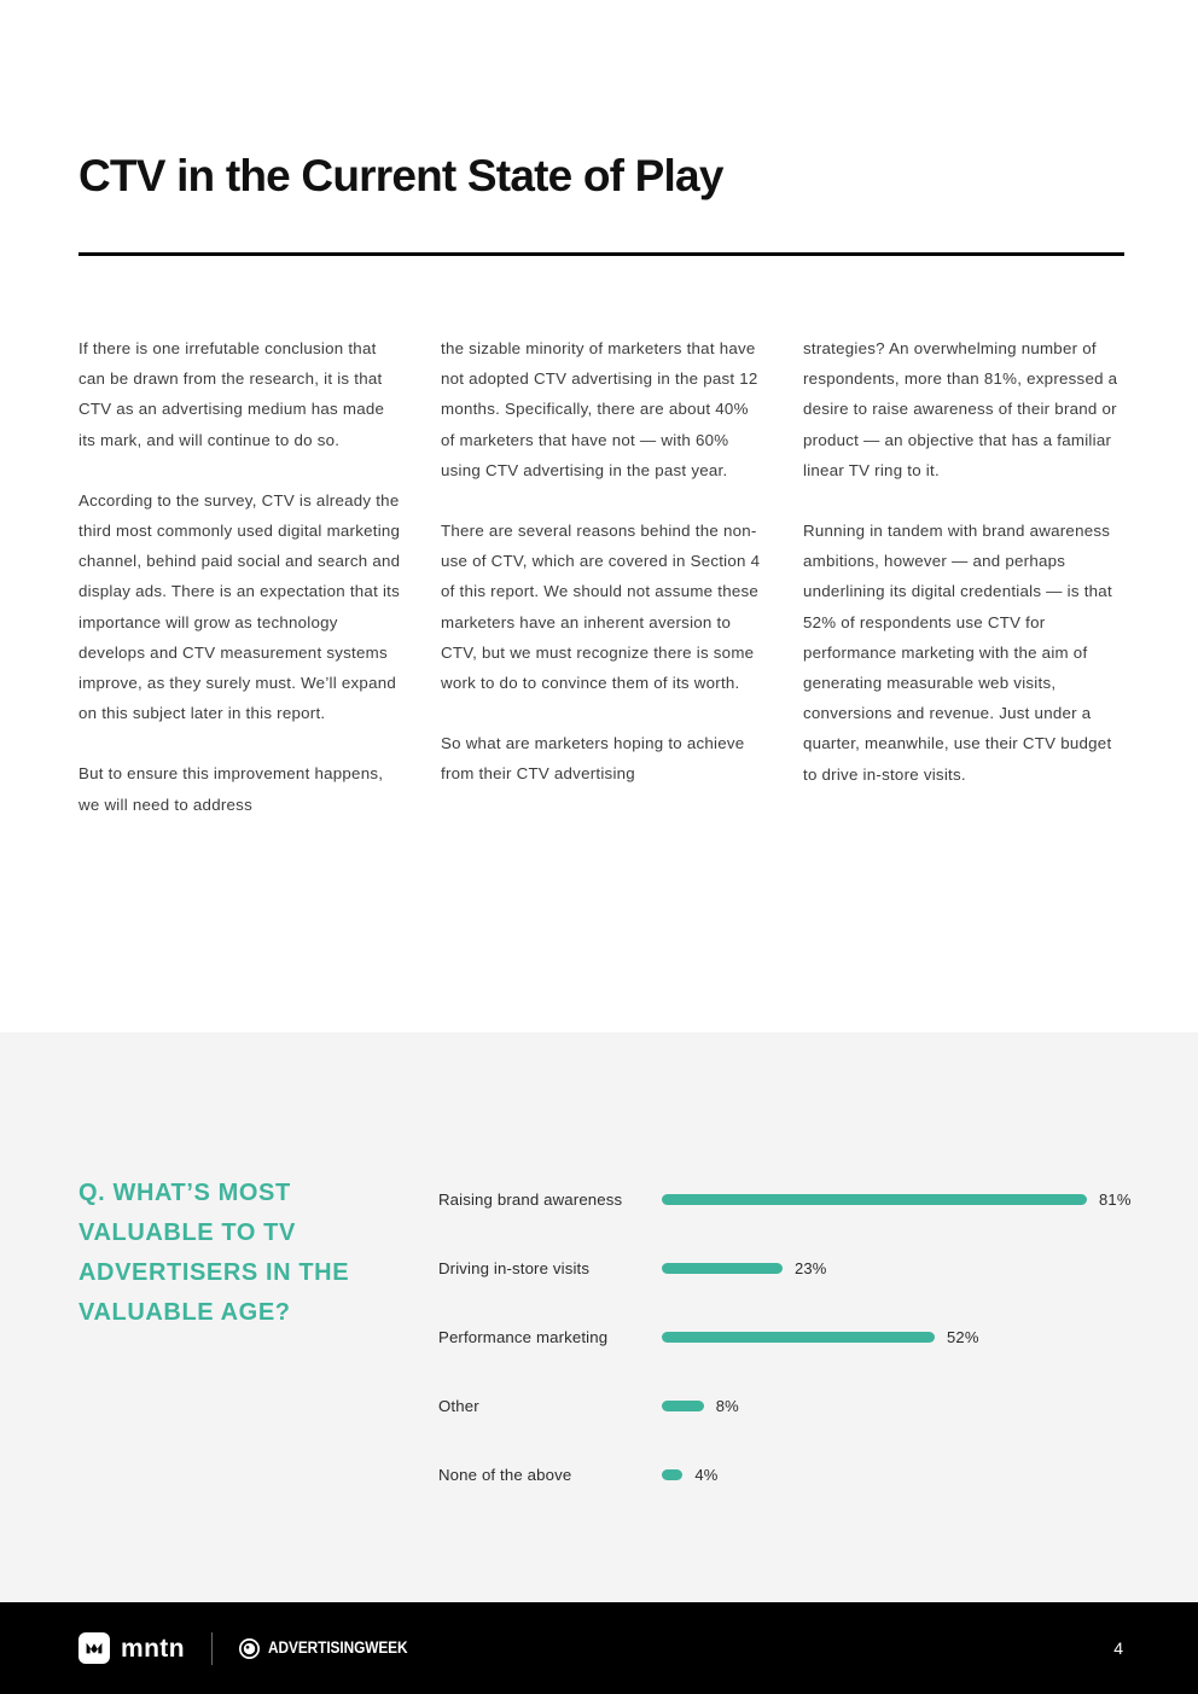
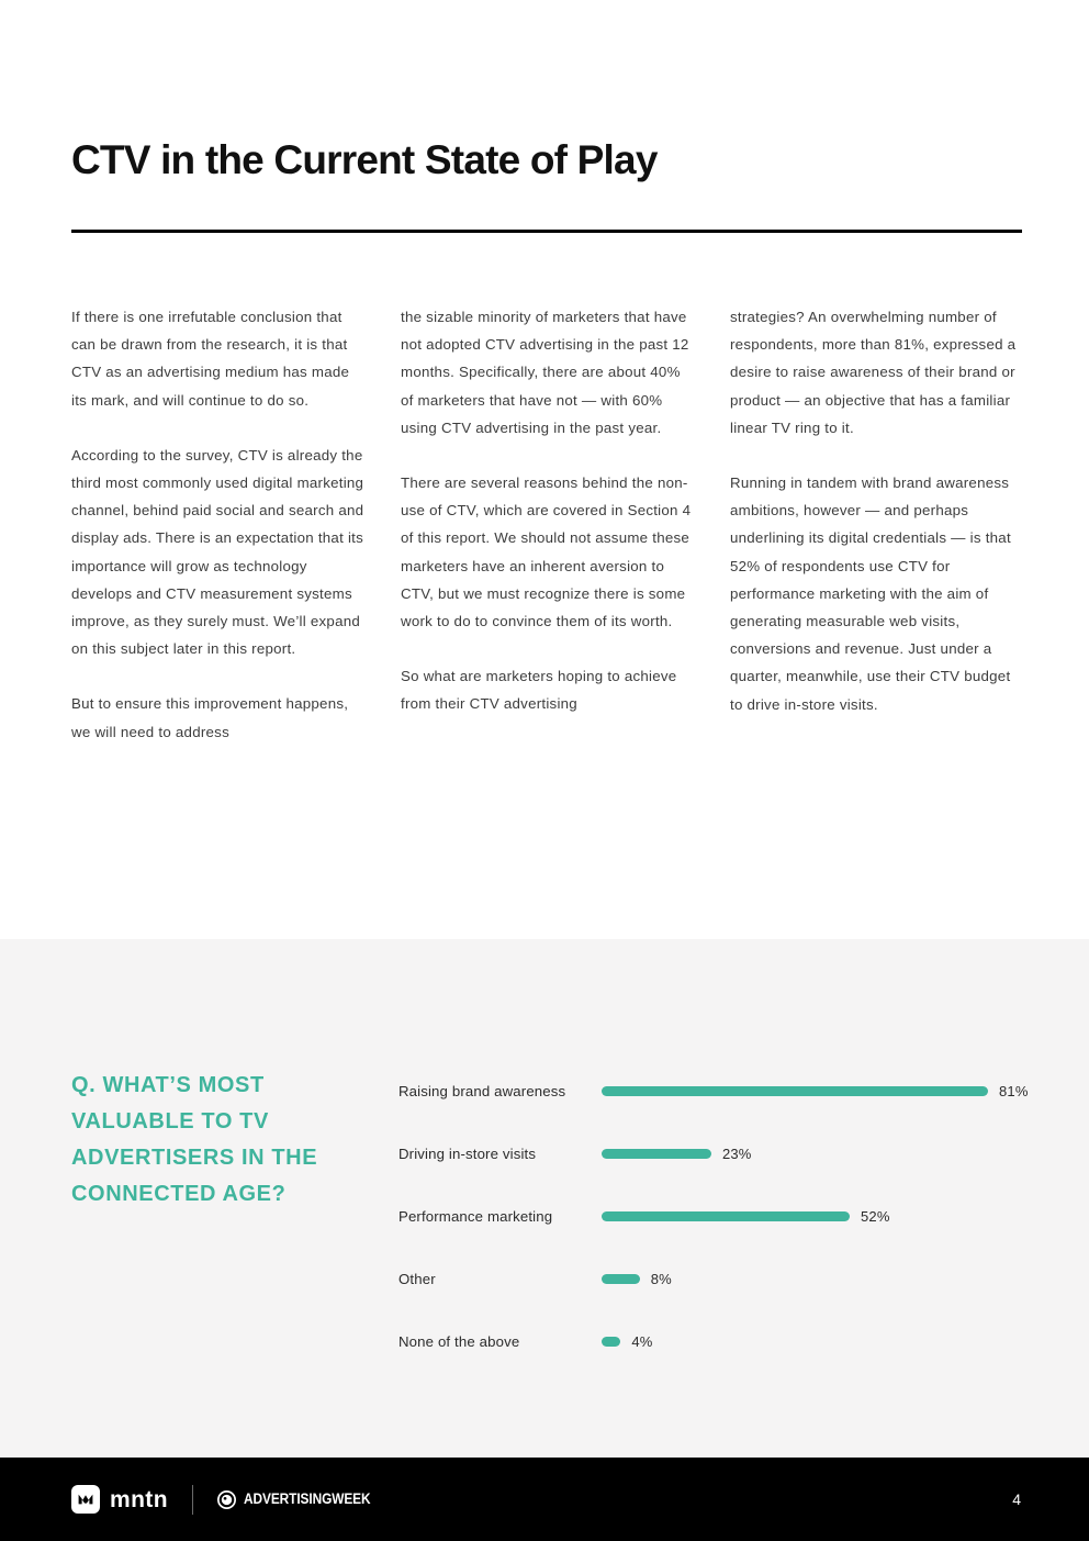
  CTV in the Current State of Play
  If there is one irrefutable conclusion that can be drawn from the research, it is that CTV as an advertising medium has made its mark, and will continue to do so.
  According to the survey, CTV is already the third most commonly used digital marketing channel, behind paid social and search and display ads. There is an expectation that its importance will grow as technology develops and CTV measurement systems improve, as they surely must. We’ll expand on this subject later in this report.
  But to ensure this improvement happens, we will need to address
  the sizable minority of marketers that have not adopted CTV advertising in the past 12 months. Specifically, there are about 40% of marketers that have not — with 60% using CTV advertising in the past year.
  There are several reasons behind the non-use of CTV, which are covered in Section 4 of this report. We should not assume these marketers have an inherent aversion to CTV, but we must recognize there is some work to do to convince them of its worth.
  So what are marketers hoping to achieve from their CTV advertising
  strategies? An overwhelming number of respondents, more than 81%, expressed a desire to raise awareness of their brand or product — an objective that has a familiar linear TV ring to it.
  Running in tandem with brand awareness ambitions, however — and perhaps underlining its digital credentials — is that 52% of respondents use CTV for performance marketing with the aim of generating measurable web visits, conversions and revenue. Just under a quarter, meanwhile, use their CTV budget to drive in-store visits.
- Q. WHAT’S MOST VALUABLE TO TV ADVERTISERS IN THE VALUABLE AGE?
+ Q. WHAT’S MOST VALUABLE TO TV ADVERTISERS IN THE CONNECTED AGE?
  Raising brand awareness
  81%
  Driving in-store visits
  23%
  Performance marketing
  52%
  Other
  8%
  None of the above
  4%
  mntn
  ADVERTISINGWEEK
  4
